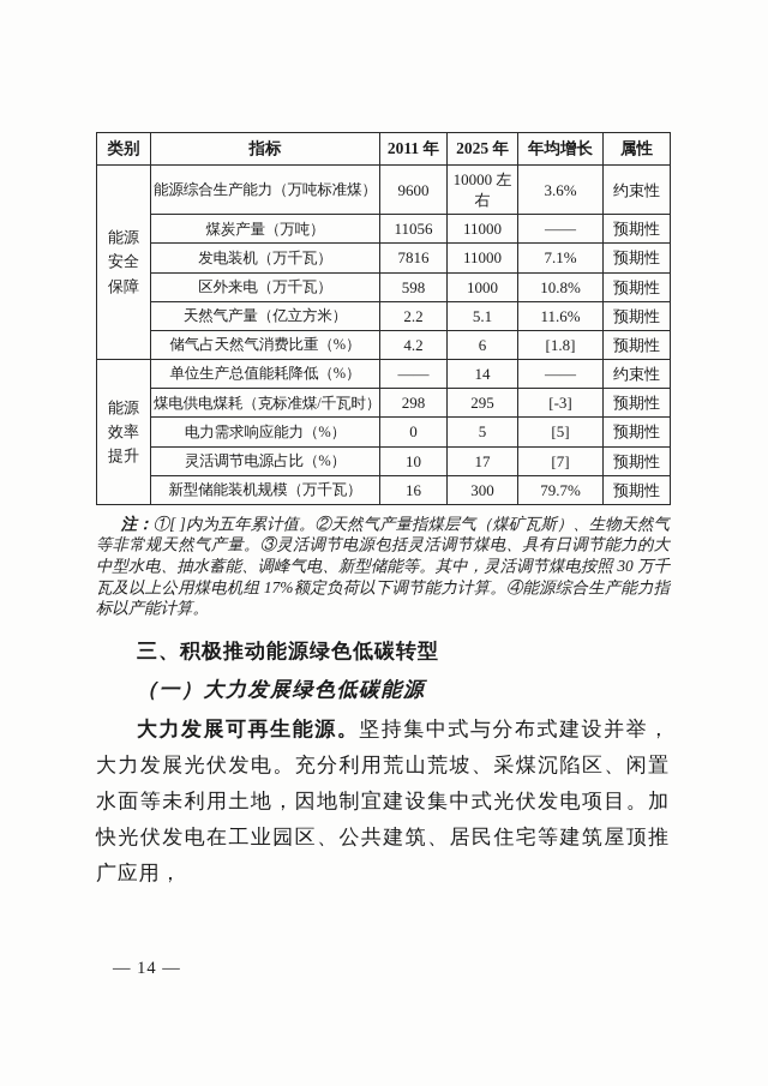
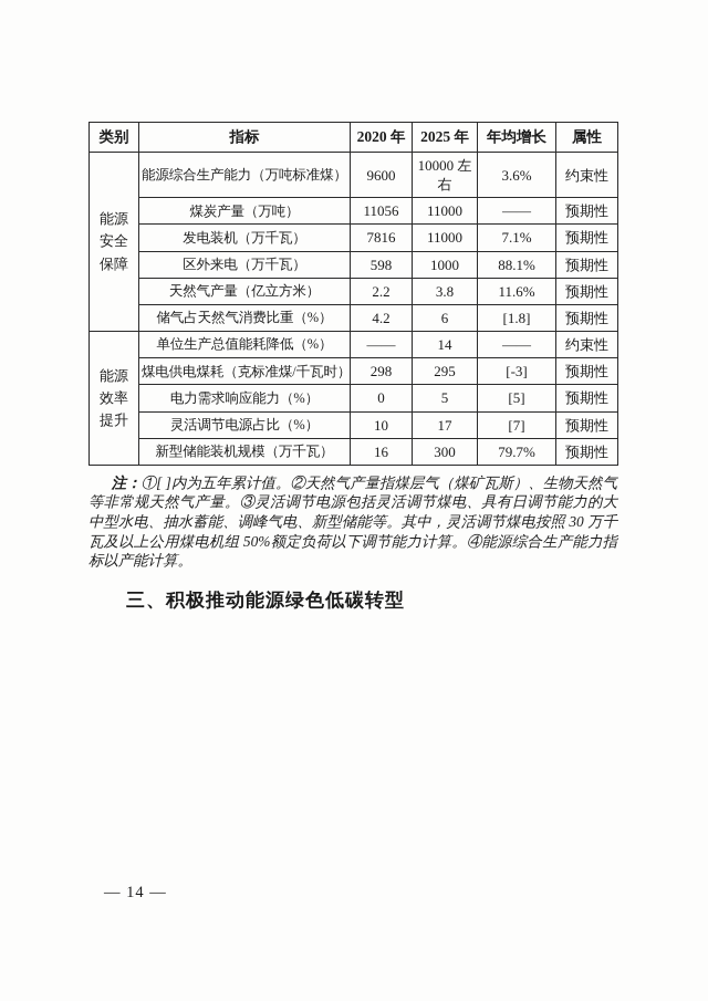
- 类别	指标	2011 年	2025 年	年均增长	属性
+ 类别	指标	2020 年	2025 年	年均增长	属性
  能源安全保障	能源综合生产能力（万吨标准煤）	9600	10000 左右	3.6%	约束性
  煤炭产量（万吨）	11056	11000	——	预期性
  发电装机（万千瓦）	7816	11000	7.1%	预期性
- 区外来电（万千瓦）	598	1000	10.8%	预期性
+ 区外来电（万千瓦）	598	1000	88.1%	预期性
- 天然气产量（亿立方米）	2.2	5.1	11.6%	预期性
+ 天然气产量（亿立方米）	2.2	3.8	11.6%	预期性
  储气占天然气消费比重（%）	4.2	6	[1.8]	预期性
  能源效率提升	单位生产总值能耗降低（%）	——	14	——	约束性
  煤电供电煤耗（克标准煤/千瓦时）	298	295	[-3]	预期性
  电力需求响应能力（%）	0	5	[5]	预期性
  灵活调节电源占比（%）	10	17	[7]	预期性
  新型储能装机规模（万千瓦）	16	300	79.7%	预期性
- 注：①[ ]内为五年累计值。②天然气产量指煤层气（煤矿瓦斯）、生物天然气等非常规天然气产量。③灵活调节电源包括灵活调节煤电、具有日调节能力的大中型水电、抽水蓄能、调峰气电、新型储能等。其中，灵活调节煤电按照 30 万千瓦及以上公用煤电机组 17%额定负荷以下调节能力计算。④能源综合生产能力指标以产能计算。
+ 注：①[ ]内为五年累计值。②天然气产量指煤层气（煤矿瓦斯）、生物天然气等非常规天然气产量。③灵活调节电源包括灵活调节煤电、具有日调节能力的大中型水电、抽水蓄能、调峰气电、新型储能等。其中，灵活调节煤电按照 30 万千瓦及以上公用煤电机组 50%额定负荷以下调节能力计算。④能源综合生产能力指标以产能计算。
  三、积极推动能源绿色低碳转型
- （一）大力发展绿色低碳能源
- 大力发展可再生能源。坚持集中式与分布式建设并举，大力发展光伏发电。充分利用荒山荒坡、采煤沉陷区、闲置水面等未利用土地，因地制宜建设集中式光伏发电项目。加快光伏发电在工业园区、公共建筑、居民住宅等建筑屋顶推广应用，
  — 14 —
